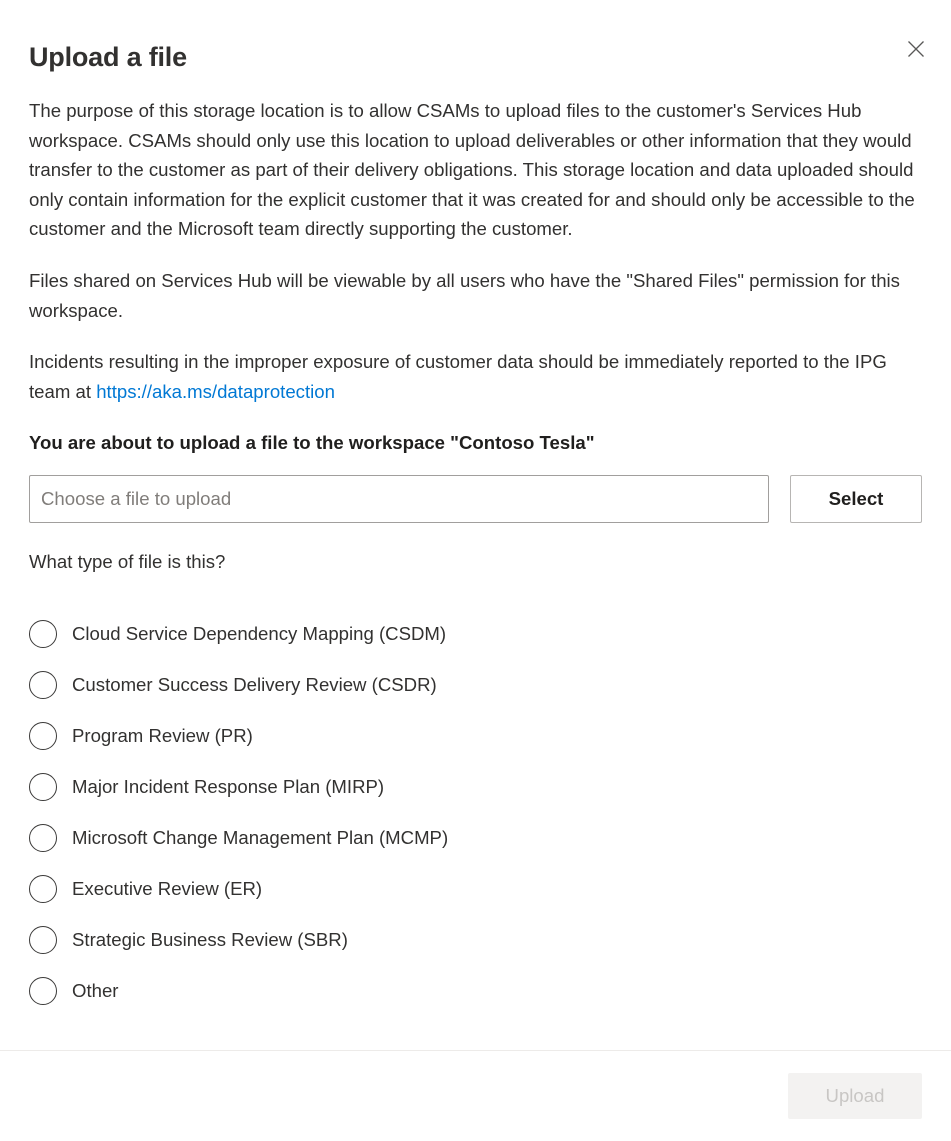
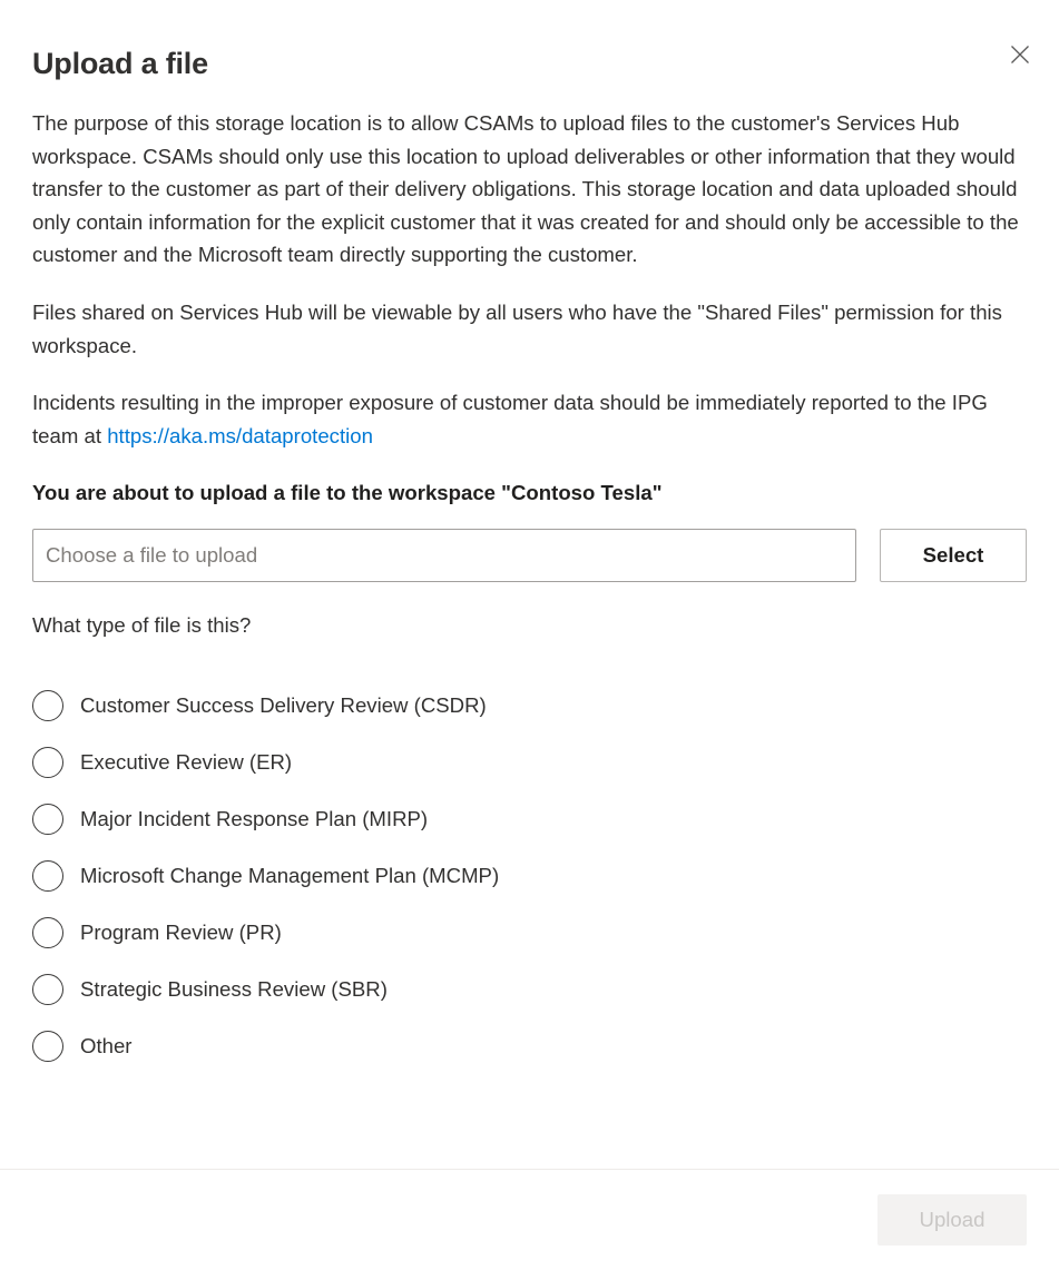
  Upload a file
  The purpose of this storage location is to allow CSAMs to upload files to the customer's Services Hub workspace. CSAMs should only use this location to upload deliverables or other information that they would transfer to the customer as part of their delivery obligations. This storage location and data uploaded should only contain information for the explicit customer that it was created for and should only be accessible to the customer and the Microsoft team directly supporting the customer.
  Files shared on Services Hub will be viewable by all users who have the "Shared Files" permission for this workspace.
  Incidents resulting in the improper exposure of customer data should be immediately reported to the IPG team at https://aka.ms/dataprotection
  You are about to upload a file to the workspace "Contoso Tesla"
  Choose a file to upload
  Select
  What type of file is this?
- Cloud Service Dependency Mapping (CSDM)
  Customer Success Delivery Review (CSDR)
- Program Review (PR)
+ Executive Review (ER)
  Major Incident Response Plan (MIRP)
  Microsoft Change Management Plan (MCMP)
- Executive Review (ER)
+ Program Review (PR)
  Strategic Business Review (SBR)
  Other
  Upload
